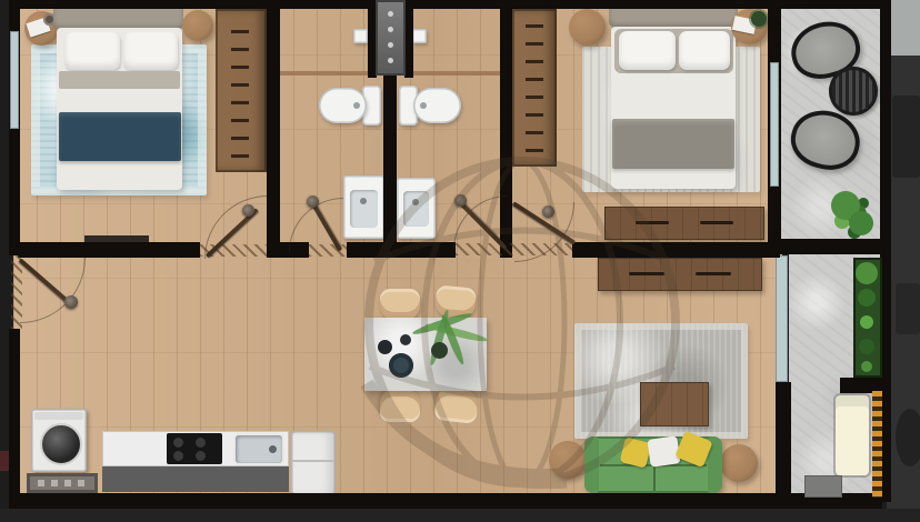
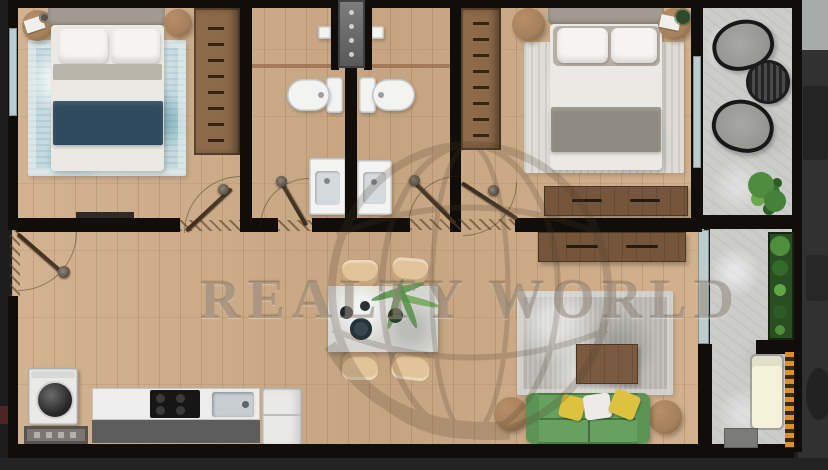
+ REALTY WORLD
